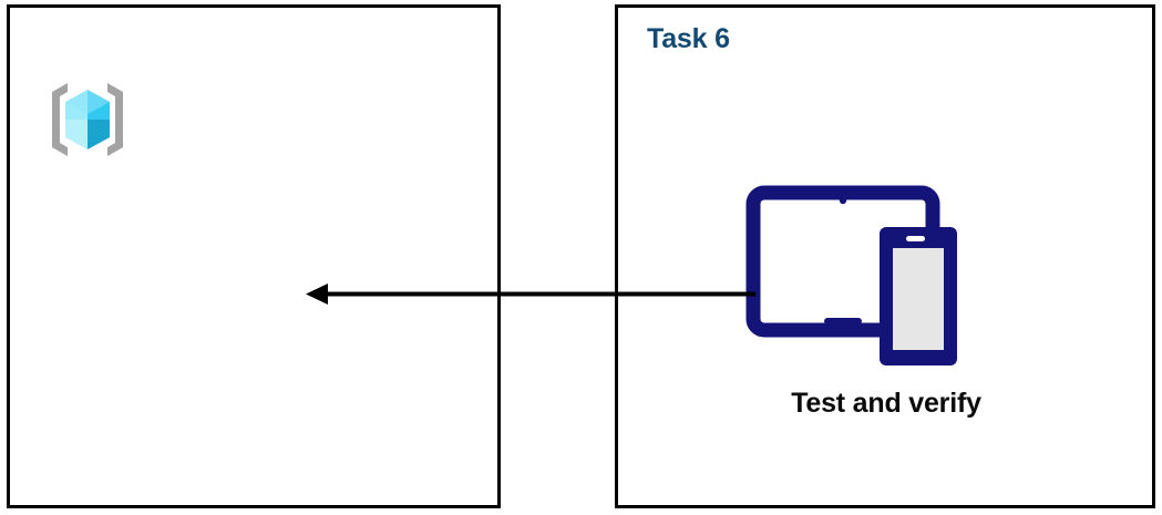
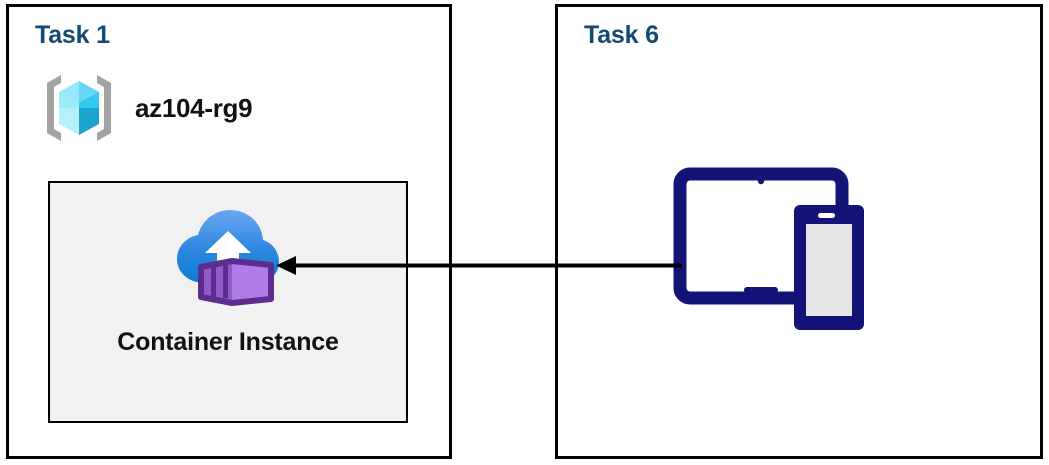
+ Task 1
+ az104-rg9
+ Container Instance
  Task 6
- Test and verify
